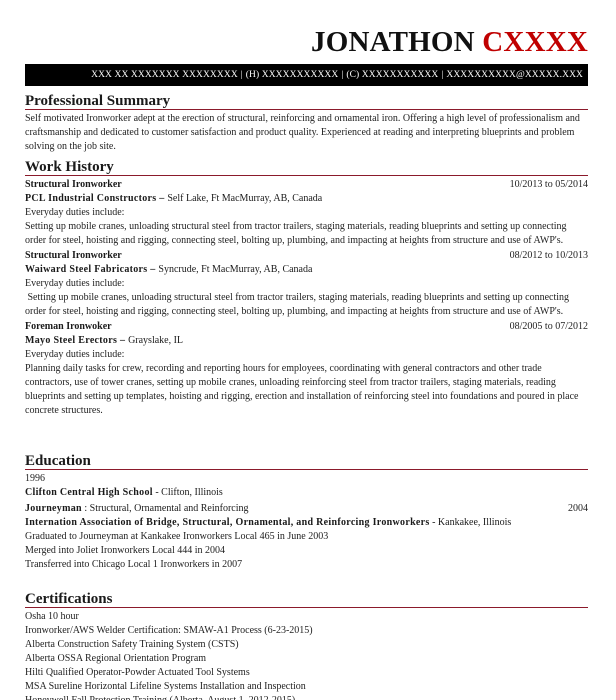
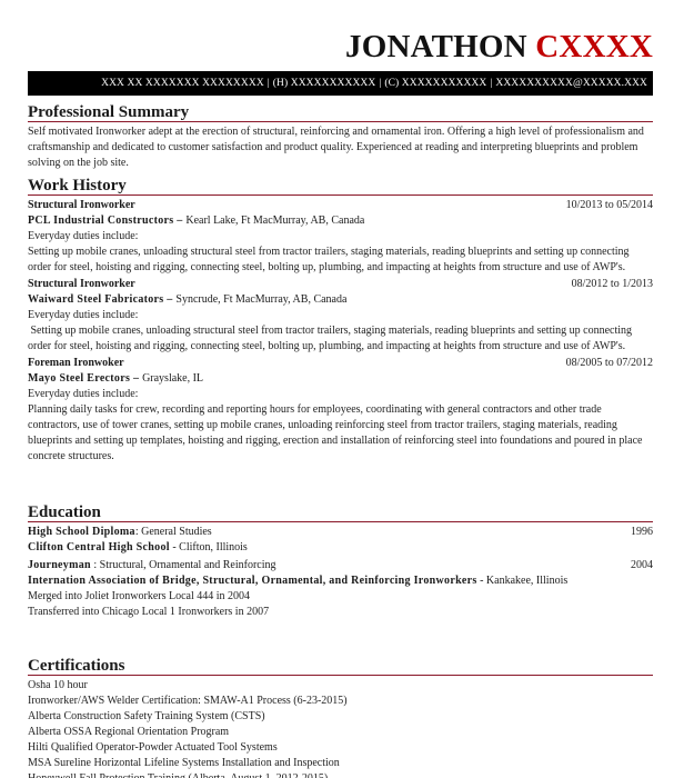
  JONATHON CXXXX
  XXX XX XXXXXXX XXXXXXXX | (H) XXXXXXXXXXX | (C) XXXXXXXXXXX | XXXXXXXXXX@XXXXX.XXX
  Professional Summary
  Self motivated Ironworker adept at the erection of structural, reinforcing and ornamental iron. Offering a high level of professionalism and craftsmanship and dedicated to customer satisfaction and product quality. Experienced at reading and interpreting blueprints and problem solving on the job site.
  Work History
  Structural Ironworker
  10/2013 to 05/2014
- PCL Industrial Constructors – Self Lake, Ft MacMurray, AB, Canada
+ PCL Industrial Constructors – Kearl Lake, Ft MacMurray, AB, Canada
  Everyday duties include:
  Setting up mobile cranes, unloading structural steel from tractor trailers, staging materials, reading blueprints and setting up connecting order for steel, hoisting and rigging, connecting steel, bolting up, plumbing, and impacting at heights from structure and use of AWP's.
  Structural Ironworker
- 08/2012 to 10/2013
+ 08/2012 to 1/2013
  Waiward Steel Fabricators – Syncrude, Ft MacMurray, AB, Canada
  Everyday duties include:
  Setting up mobile cranes, unloading structural steel from tractor trailers, staging materials, reading blueprints and setting up connecting order for steel, hoisting and rigging, connecting steel, bolting up, plumbing, and impacting at heights from structure and use of AWP's.
  Foreman Ironwoker
  08/2005 to 07/2012
  Mayo Steel Erectors – Grayslake, IL
  Everyday duties include:
  Planning daily tasks for crew, recording and reporting hours for employees, coordinating with general contractors and other trade contractors, use of tower cranes, setting up mobile cranes, unloading reinforcing steel from tractor trailers, staging materials, reading blueprints and setting up templates, hoisting and rigging, erection and installation of reinforcing steel into foundations and poured in place concrete structures.
  Education
+ High School Diploma: General Studies
  1996
  Clifton Central High School - Clifton, Illinois
  Journeyman : Structural, Ornamental and Reinforcing
  2004
  Internation Association of Bridge, Structural, Ornamental, and Reinforcing Ironworkers - Kankakee, Illinois
- Graduated to Journeyman at Kankakee Ironworkers Local 465 in June 2003
  Merged into Joliet Ironworkers Local 444 in 2004
  Transferred into Chicago Local 1 Ironworkers in 2007
  Certifications
  Osha 10 hour
  Ironworker/AWS Welder Certification: SMAW-A1 Process (6-23-2015)
  Alberta Construction Safety Training System (CSTS)
  Alberta OSSA Regional Orientation Program
  Hilti Qualified Operator-Powder Actuated Tool Systems
  MSA Sureline Horizontal Lifeline Systems Installation and Inspection
